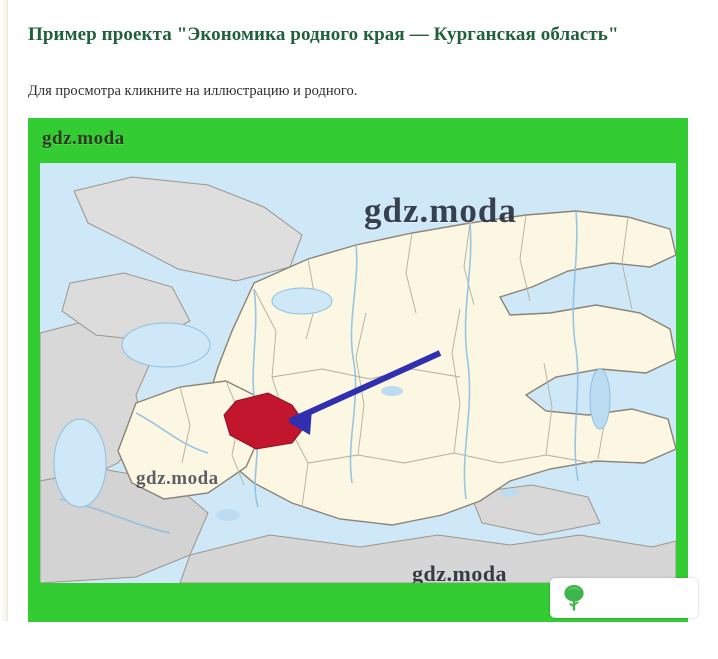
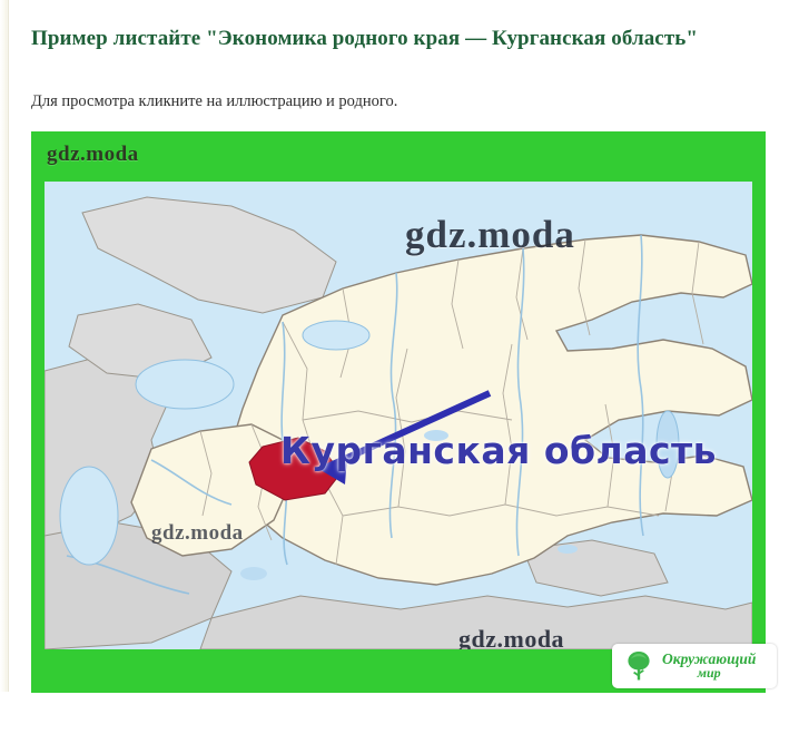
- Пример проекта "Экономика родного края — Курганская область"
+ Пример листайте "Экономика родного края — Курганская область"
  Для просмотра кликните на иллюстрацию и родного.
  gdz.moda
  gdz.moda
  gdz.moda
  gdz.moda
+ Курганская область
+ Окружающий
+ мир
